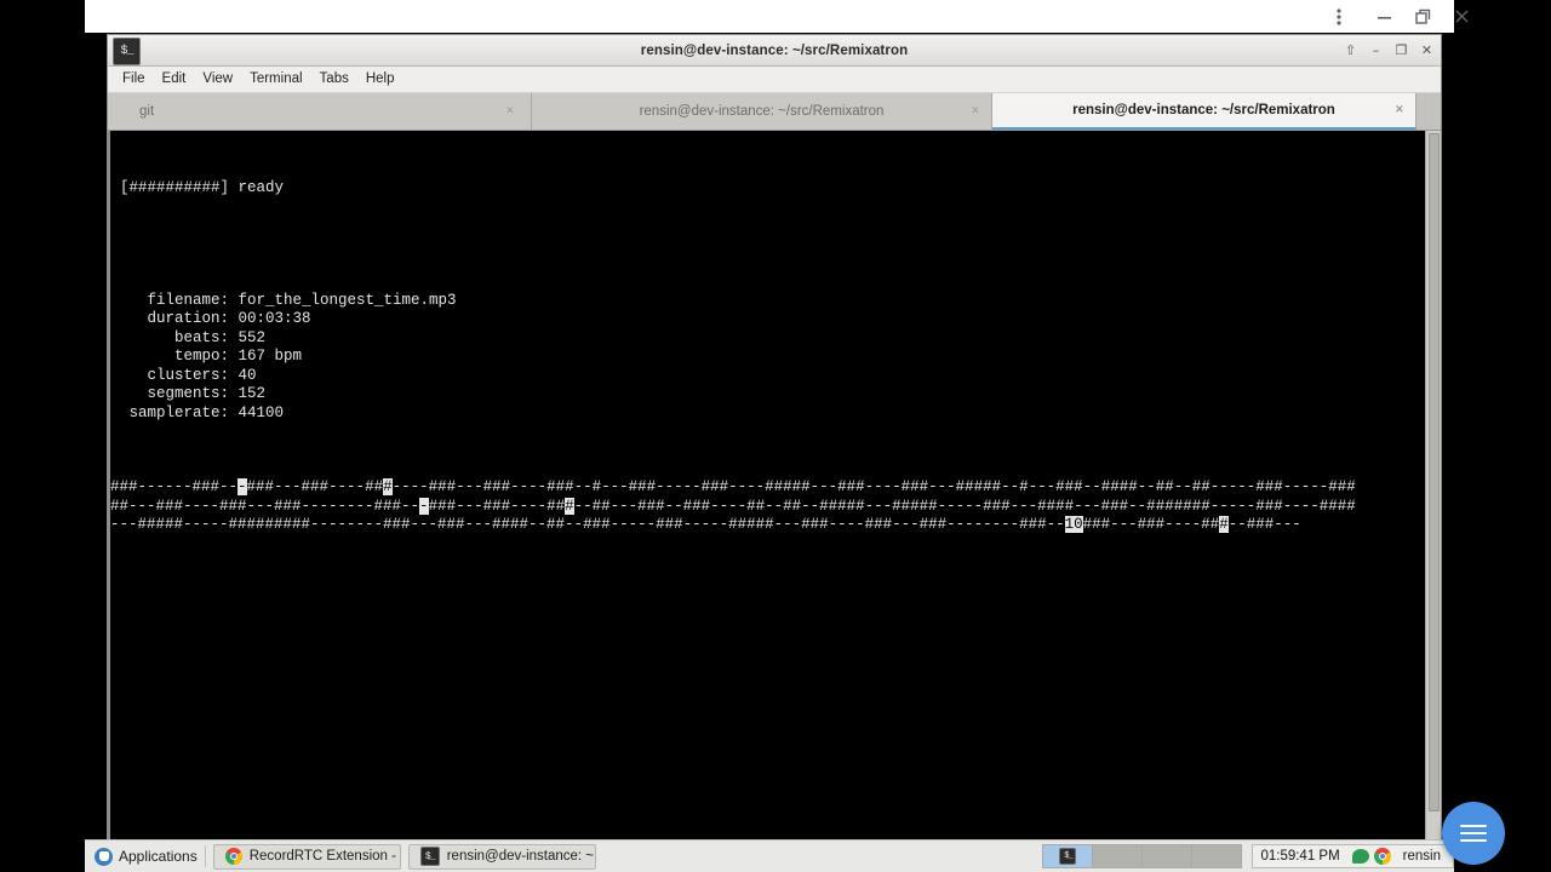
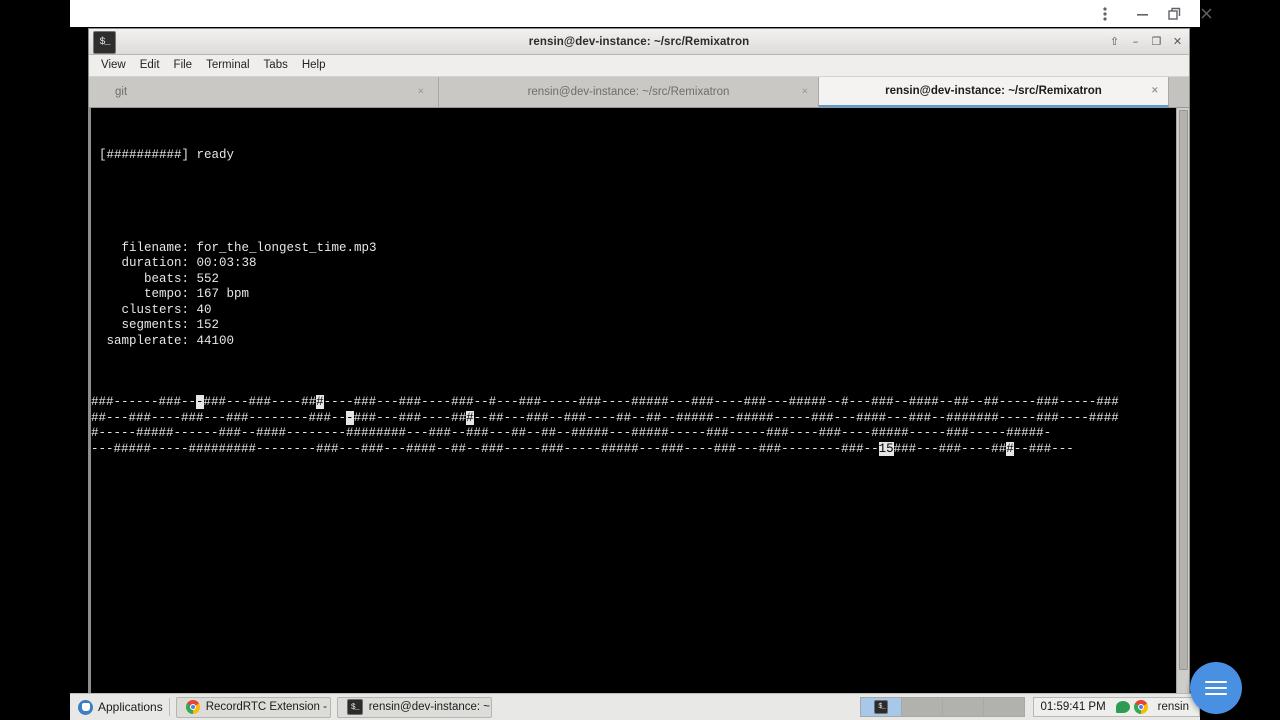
  $_
  rensin@dev-instance: ~/src/Remixatron
  ⇧
  –
  ❐
  ✕
- File
+ View
  Edit
- View
+ File
  Terminal
  Tabs
  Help
  git
  ×
  rensin@dev-instance: ~/src/Remixatron
  ×
  rensin@dev-instance: ~/src/Remixatron
  ×
  [##########] ready
  filename: for_the_longest_time.mp3
  duration: 00:03:38
  beats: 552
  tempo: 167 bpm
  clusters: 40
  segments: 152
  samplerate: 44100
  ###------###---###---###----###----###---###----###--#---###-----###----#####---###----###---#####--#---###--####--##--##-----###-----###
  ##---###----###---###--------###---###---###----###--##---###--###----##--##--#####---#####-----###---####---###--#######-----###----####
+ #-----#####------###--####--------########---###--###---##--##--#####---#####-----###-----###----###----#####-----###-----#####-
- ---#####-----#########--------###---###---####--##--###-----###-----#####---###----###---###--------###--10###---###----###--###---
+ ---#####-----#########--------###---###---####--##--###-----###-----#####---###----###---###--------###--15###---###----###--###---
  Applications
  RecordRTC Extension -
  $_
  rensin@dev-instance: ~
  $_
  01:59:41 PM
  rensin
